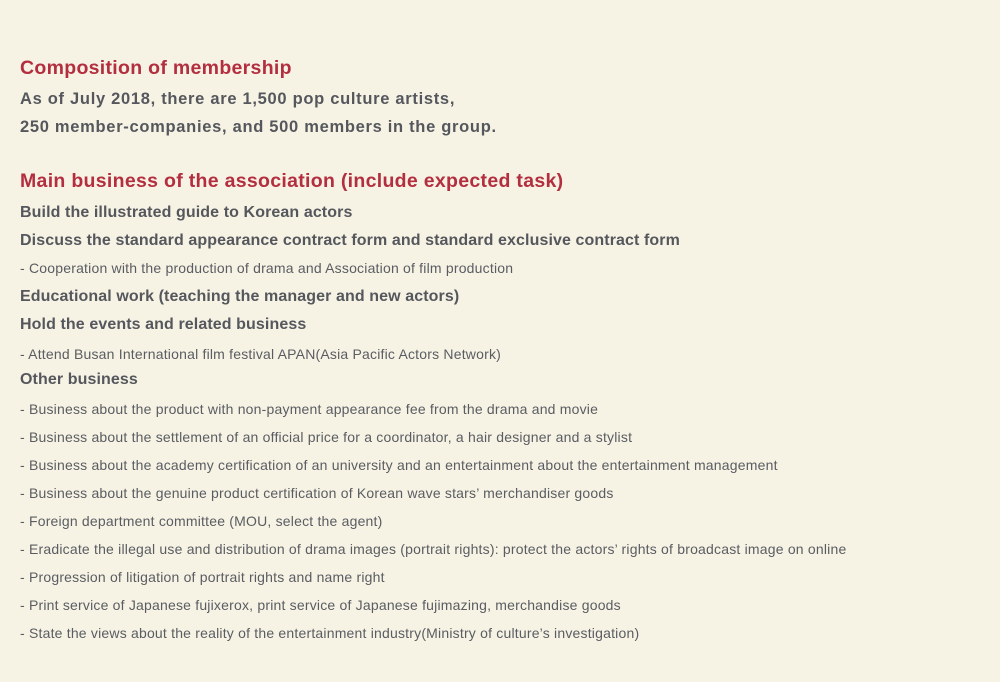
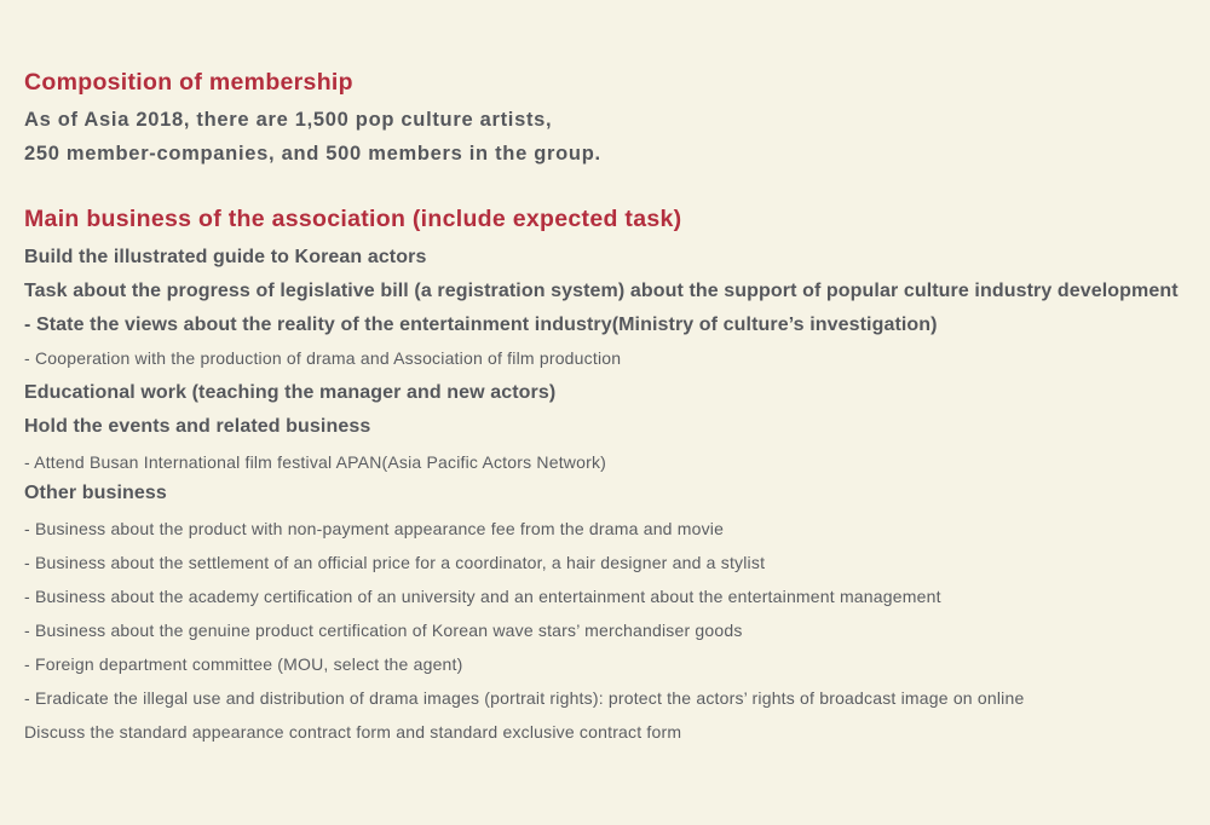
  Composition of membership
- As of July 2018, there are 1,500 pop culture artists,
+ As of Asia 2018, there are 1,500 pop culture artists,
  250 member-companies, and 500 members in the group.
  Main business of the association (include expected task)
  Build the illustrated guide to Korean actors
+ Task about the progress of legislative bill (a registration system) about the support of popular culture industry development
- Discuss the standard appearance contract form and standard exclusive contract form
+ - State the views about the reality of the entertainment industry(Ministry of culture’s investigation)
  - Cooperation with the production of drama and Association of film production
  Educational work (teaching the manager and new actors)
  Hold the events and related business
  - Attend Busan International film festival APAN(Asia Pacific Actors Network)
  Other business
  - Business about the product with non-payment appearance fee from the drama and movie
  - Business about the settlement of an official price for a coordinator, a hair designer and a stylist
  - Business about the academy certification of an university and an entertainment about the entertainment management
  - Business about the genuine product certification of Korean wave stars’ merchandiser goods
  - Foreign department committee (MOU, select the agent)
  - Eradicate the illegal use and distribution of drama images (portrait rights): protect the actors’ rights of broadcast image on online
- - Progression of litigation of portrait rights and name right
- - Print service of Japanese fujixerox, print service of Japanese fujimazing, merchandise goods
- - State the views about the reality of the entertainment industry(Ministry of culture’s investigation)
+ Discuss the standard appearance contract form and standard exclusive contract form
